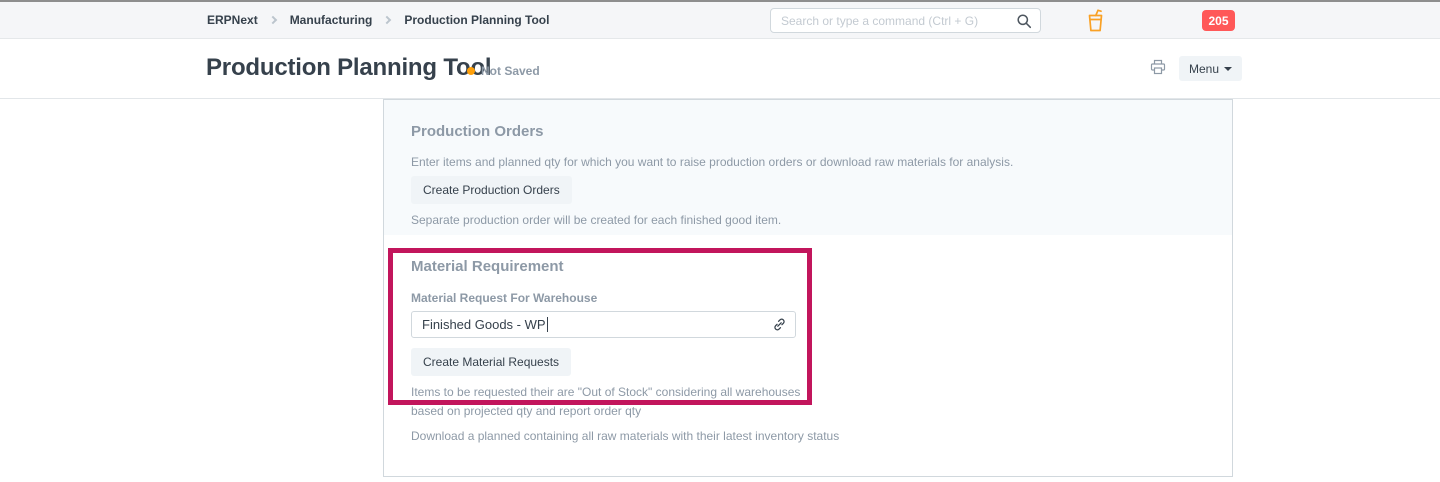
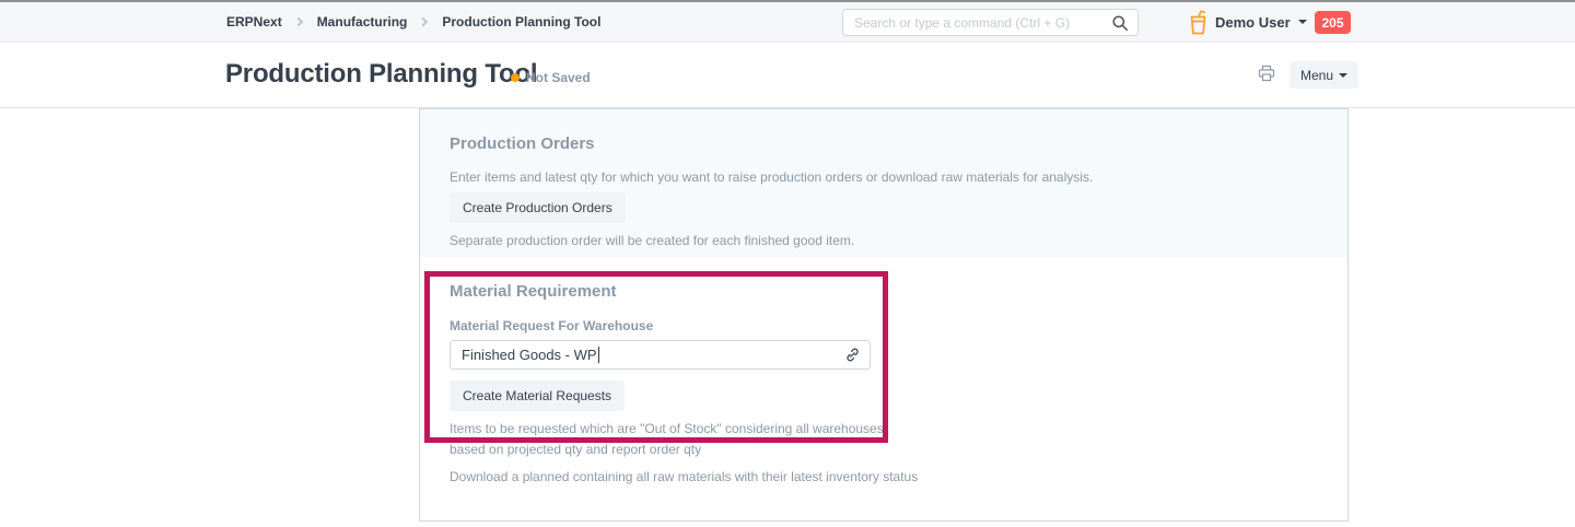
  ERPNext
  Manufacturing
  Production Planning Tool
  Search or type a command (Ctrl + G)
+ Demo User
  205
  Production Planning Tool
  Not Saved
  Menu
  Production Orders
- Enter items and planned qty for which you want to raise production orders or download raw materials for analysis.
+ Enter items and latest qty for which you want to raise production orders or download raw materials for analysis.
  Create Production Orders
  Separate production order will be created for each finished good item.
  Material Requirement
  Material Request For Warehouse
  Finished Goods - WP
  Create Material Requests
- Items to be requested their are "Out of Stock" considering all warehouses
+ Items to be requested which are "Out of Stock" considering all warehouses
  based on projected qty and report order qty
  Download a planned containing all raw materials with their latest inventory status
